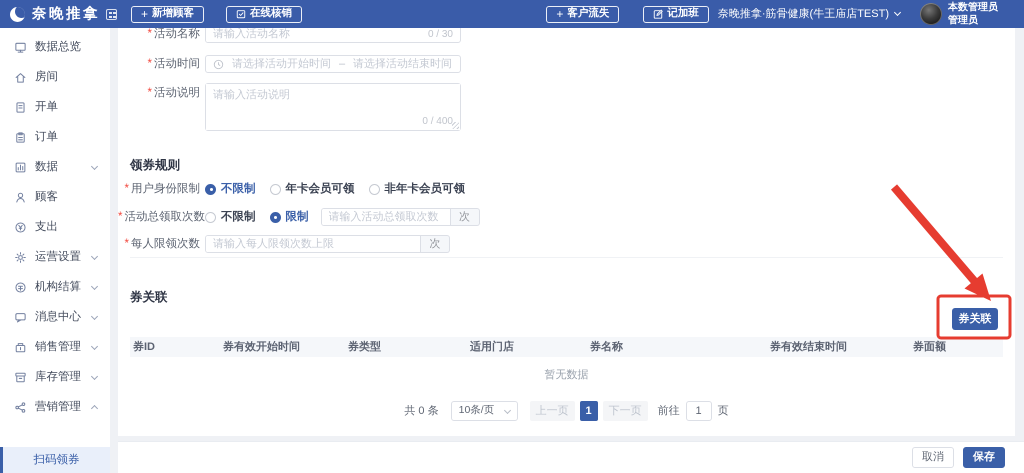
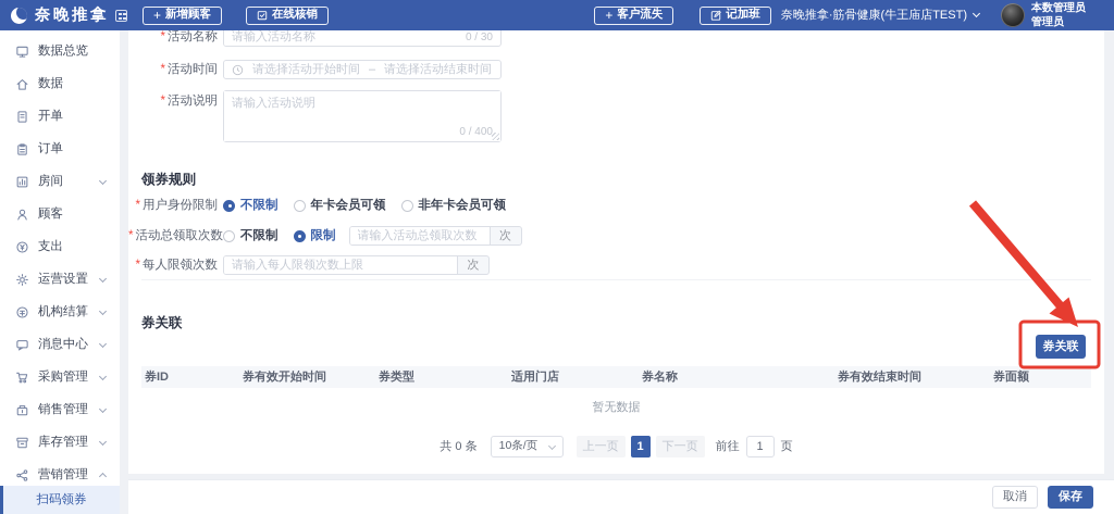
  奈晚推拿
  +
  新增顾客
  在线核销
  +
  客户流失
  记加班
  奈晚推拿·筋骨健康(牛王庙店TEST)
  本数管理员
  管理员
  数据总览
- 房间
+ 数据
  开单
  订单
- 数据
+ 房间
  顾客
  支出
  运营设置
  机构结算
  消息中心
+ 采购管理
  销售管理
  库存管理
  营销管理
  扫码领券
  * 活动名称
  请输入活动名称
  0 / 30
  * 活动时间
  请选择活动开始时间
  –
  请选择活动结束时间
  * 活动说明
  请输入活动说明
  0 / 400
  领券规则
  * 用户身份限制
  不限制
  年卡会员可领
  非年卡会员可领
  * 活动总领取次数
  不限制
  限制
  请输入活动总领取次数
  次
  * 每人限领次数
  请输入每人限领次数上限
  次
  券关联
  券关联
  券ID
  券有效开始时间
  券类型
  适用门店
  券名称
  券有效结束时间
  券面额
  暂无数据
  共 0 条
  10条/页
  上一页
  1
  下一页
  前往
  1
  页
  取消
  保存
